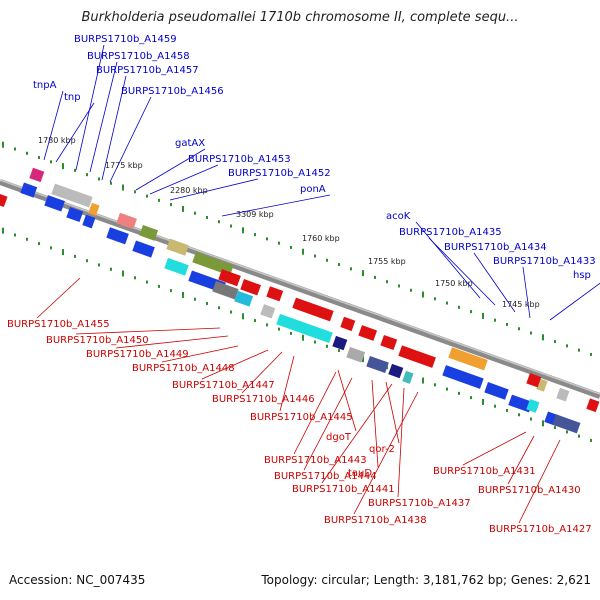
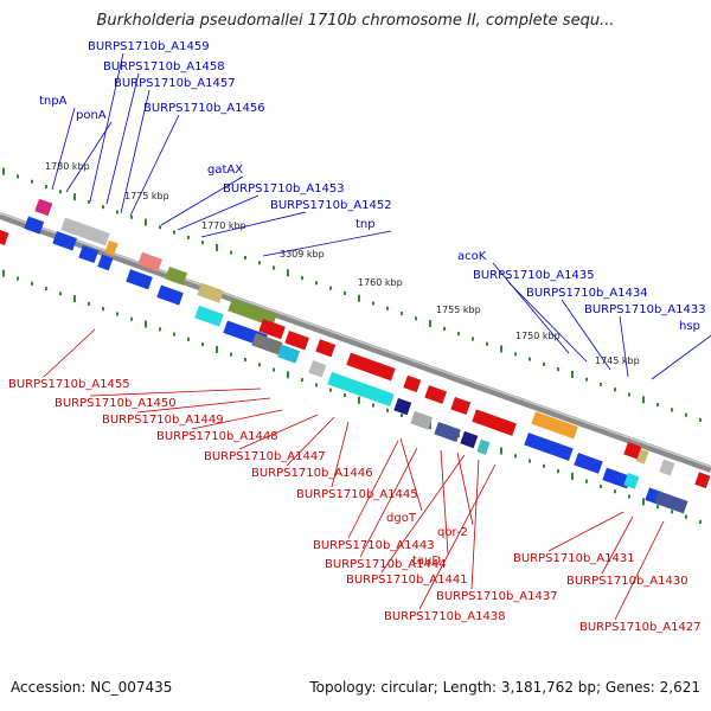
  Burkholderia pseudomallei 1710b chromosome II, complete sequ...
  1780 kbp
  175 kbp
- 2280 kbp
+ 1770 kbp
  3309 kbp
  1760 kbp
  1755 kbp
  1750 kbp
  145 kbp
  tnpA
- tnp
+ ponA
  BURPS1710b_A1459
  BURPS1710b_A1458
  BURPS1710b_A1457
  BURPS1710b_A1456
  gatAX
  BURPS1710b_A1453
  BURPS1710b_A1452
- ponA
+ tnp
  acoK
  BURPS1710b_A1435
  BURPS1710b_A1434
  BURPS1710b_A1433
  hsp
  BURPS1710b_A1455
  BURPS1710b_A1450
  BURPS1710b_A1449
  BURPS1710b_A1448
  BURPS1710b_A1447
  BURPS1710b_A1446
  BURPS1710b_A1445
  dgoT
  BURPS1710b_A1443
  BURPS1710b_A1444
  tauD
  qor-2
  BURPS1710b_A1441
  BURPS1710b_A1437
  BURPS1710b_A1438
  BURPS1710b_A1431
  BURPS1710b_A1430
  BURPS1710b_A1427
  Accession: NC_007435
  Topology: circular; Length: 3,181,762 bp; Genes: 2,621
